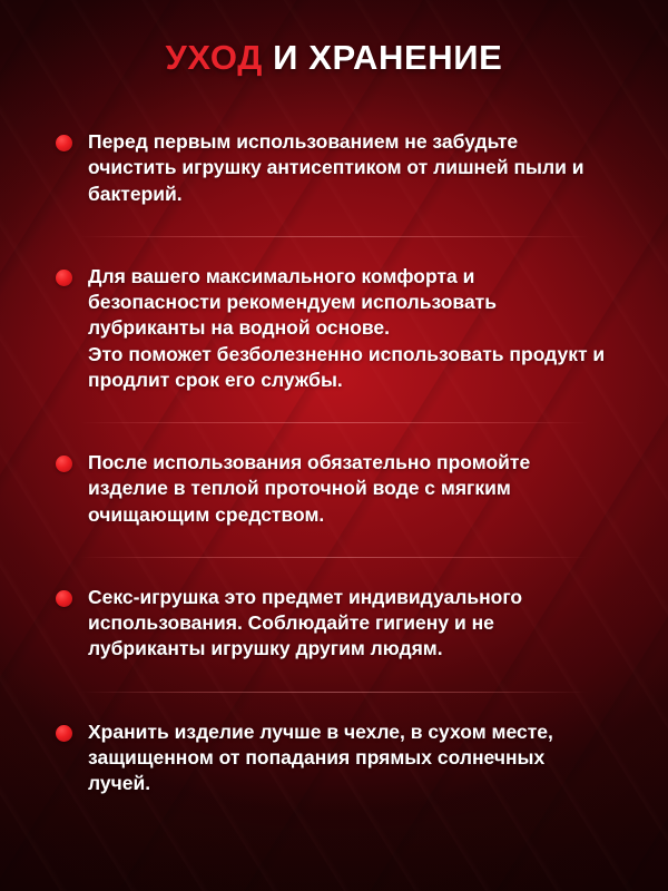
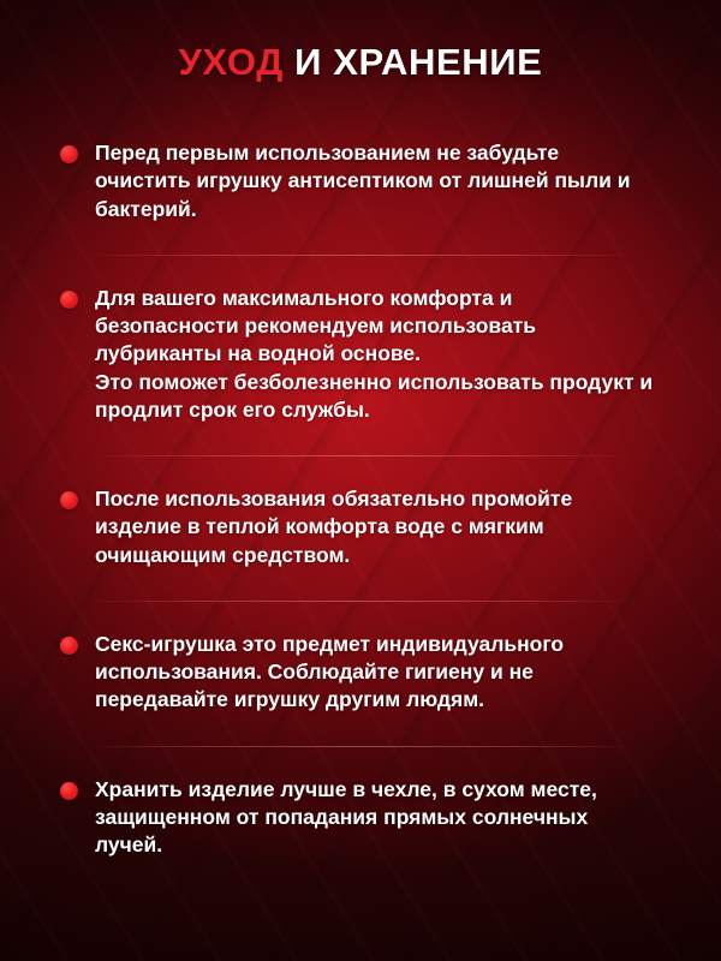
  УХОД И ХРАНЕНИЕ
  Перед первым использованием не забудьте очистить игрушку антисептиком от лишней пыли и бактерий.
  Для вашего максимального комфорта и безопасности рекомендуем использовать лубриканты на водной основе.
  Это поможет безболезненно использовать продукт и продлит срок его службы.
- После использования обязательно промойте изделие в теплой проточной воде с мягким очищающим средством.
+ После использования обязательно промойте изделие в теплой комфорта воде с мягким очищающим средством.
- Секс-игрушка это предмет индивидуального использования. Соблюдайте гигиену и не лубриканты игрушку другим людям.
+ Секс-игрушка это предмет индивидуального использования. Соблюдайте гигиену и не передавайте игрушку другим людям.
  Хранить изделие лучше в чехле, в сухом месте, защищенном от попадания прямых солнечных лучей.
